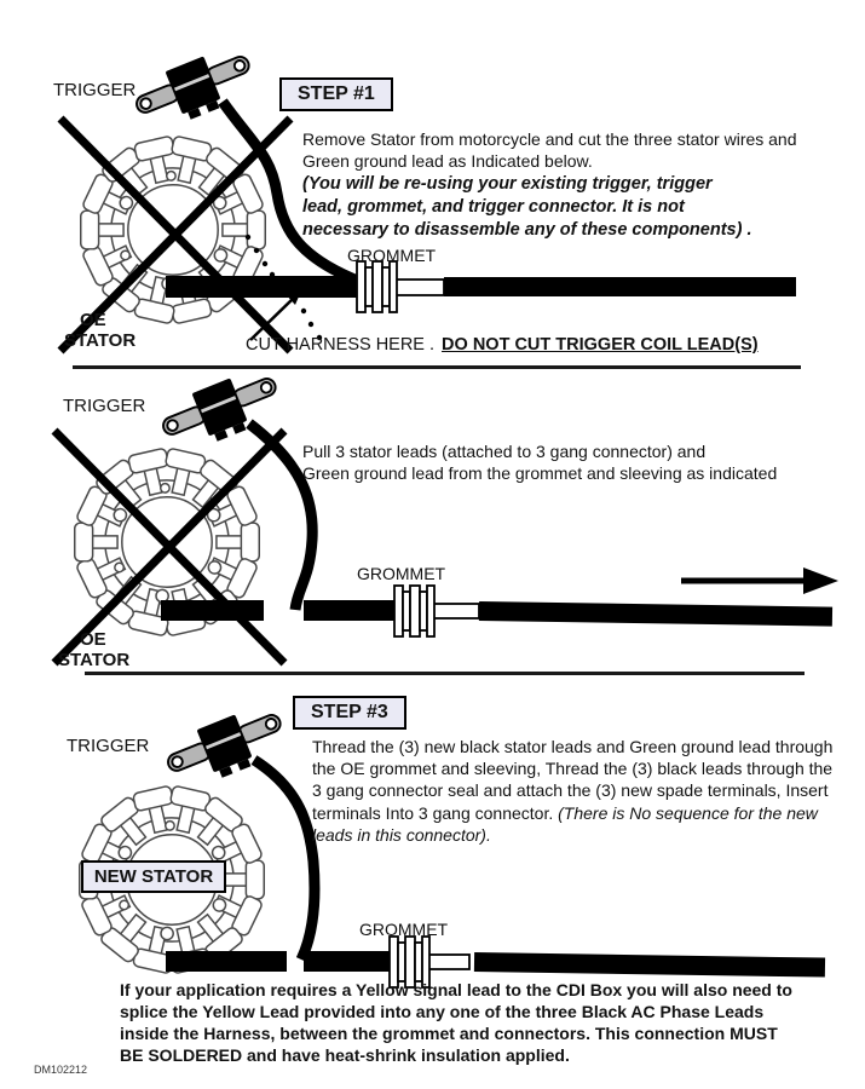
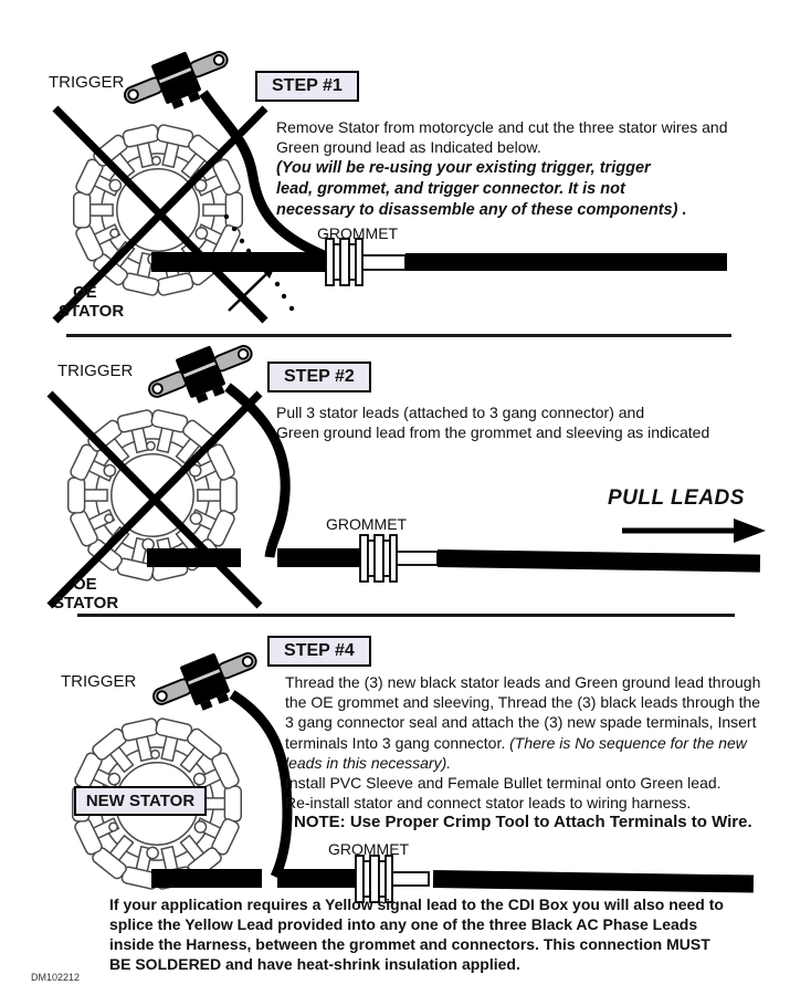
  TRIGGER
  STEP #1
  Remove Stator from motorcycle and cut the three stator wires and
  Green ground lead as Indicated below.
  (You will be re-using your existing trigger, trigger
  lead, grommet, and trigger connector. It is not
  necessary to disassemble any of these components) .
  GROMMET
  OE
  STATOR
- CUT HARNESS HERE . DO NOT CUT TRIGGER COIL LEAD(S)
  TRIGGER
+ STEP #2
  Pull 3 stator leads (attached to 3 gang connector) and
  Green ground lead from the grommet and sleeving as indicated
  GROMMET
+ PULL LEADS
  OE
  STATOR
- STEP #3
+ STEP #4
  TRIGGER
- Thread the (3) new black stator leads and Green ground lead through the OE grommet and sleeving, Thread the (3) black leads through the 3 gang connector seal and attach the (3) new spade terminals, Insert terminals Into 3 gang connector. (There is No sequence for the new leads in this connector).
+ Thread the (3) new black stator leads and Green ground lead through the OE grommet and sleeving, Thread the (3) black leads through the 3 gang connector seal and attach the (3) new spade terminals, Insert terminals Into 3 gang connector. (There is No sequence for the new leads in this necessary).
+ Install PVC Sleeve and Female Bullet terminal onto Green lead.
+ Re-install stator and connect stator leads to wiring harness.
+ NOTE: Use Proper Crimp Tool to Attach Terminals to Wire.
  NEW STATOR
  GROMMET
  If your application requires a Yellow signal lead to the CDI Box you will also need to
  splice the Yellow Lead provided into any one of the three Black AC Phase Leads
  inside the Harness, between the grommet and connectors. This connection MUST
  BE SOLDERED and have heat-shrink insulation applied.
  DM102212
